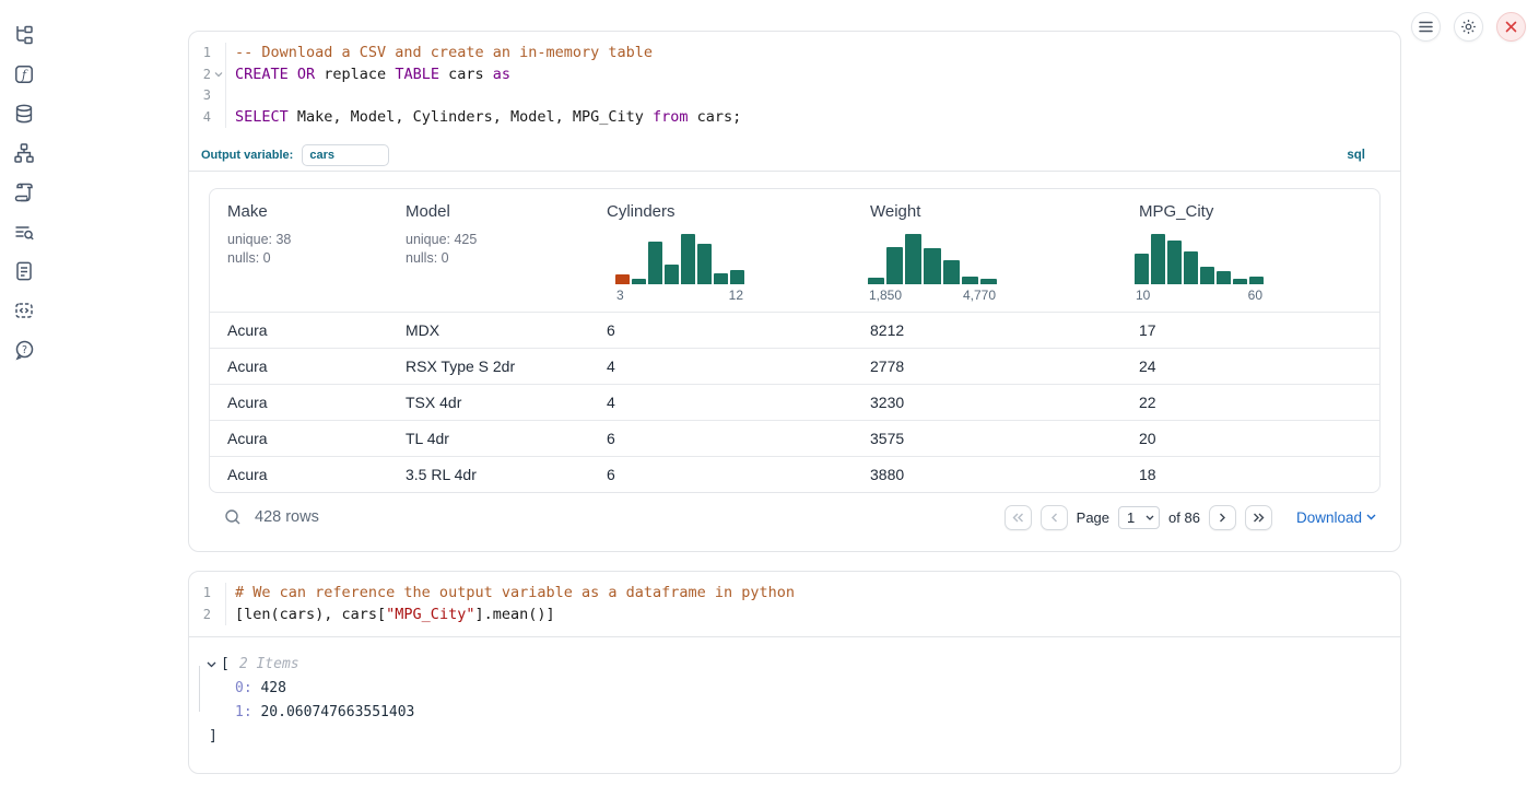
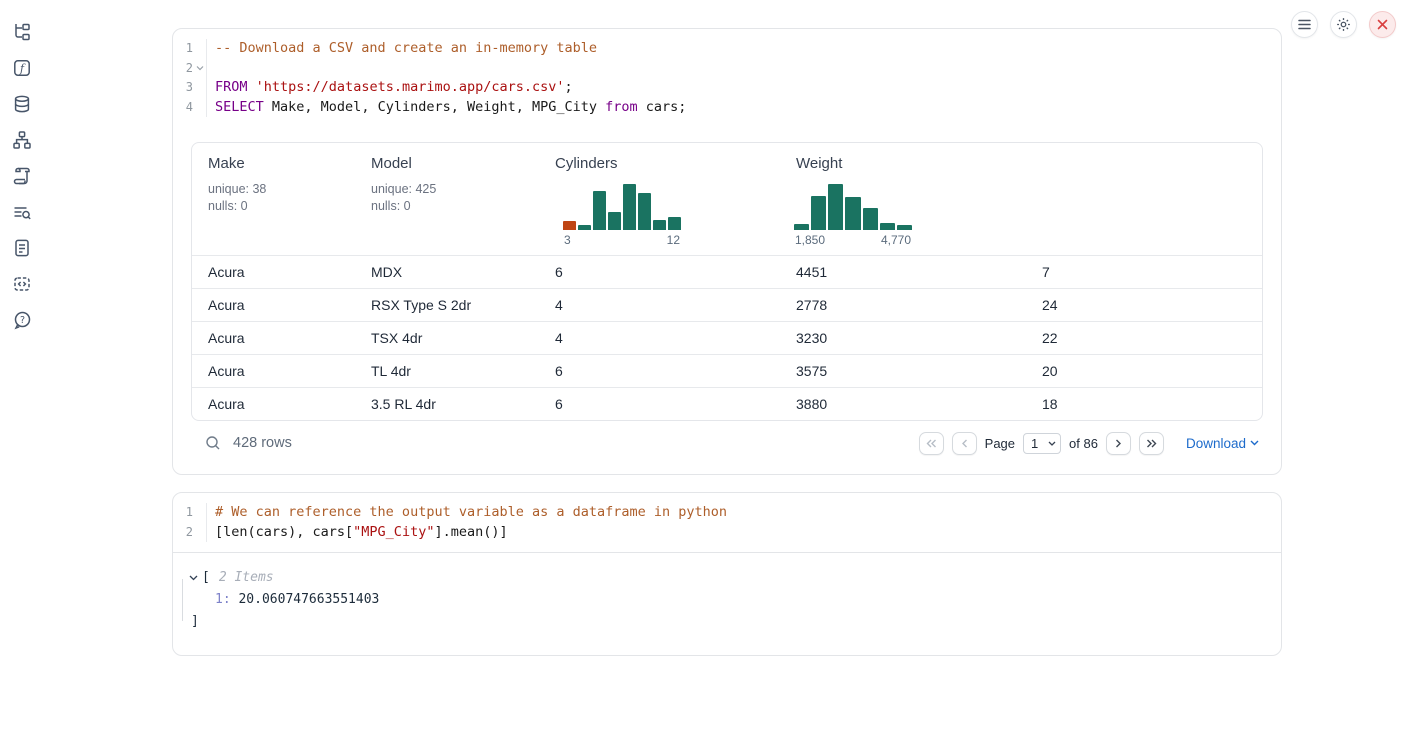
  f
  ?
  1
  -- Download a CSV and create an in-memory table
  2
- CREATE OR replace TABLE cars as
  3
+ FROM 'https://datasets.marimo.app/cars.csv';
  4
- SELECT Make, Model, Cylinders, Model, MPG_City from cars;
+ SELECT Make, Model, Cylinders, Weight, MPG_City from cars;
- Output variable:
- cars
- sql
  Make
  unique: 38
  nulls: 0
  Model
  unique: 425
  nulls: 0
  Cylinders
  3
  12
  Weight
  1,850
  4,770
- MPG_City
- 10
- 60
  Acura
  MDX
  6
- 8212
+ 4451
- 17
+ 7
  Acura
  RSX Type S 2dr
  4
  2778
  24
  Acura
  TSX 4dr
  4
  3230
  22
  Acura
  TL 4dr
  6
  3575
  20
  Acura
  3.5 RL 4dr
  6
  3880
  18
  428 rows
  Page
  1
  of 86
  Download
  1
  # We can reference the output variable as a dataframe in python
  2
  [len(cars), cars["MPG_City"].mean()]
  [
  2 Items
- 0: 428
  1: 20.060747663551403
  ]
